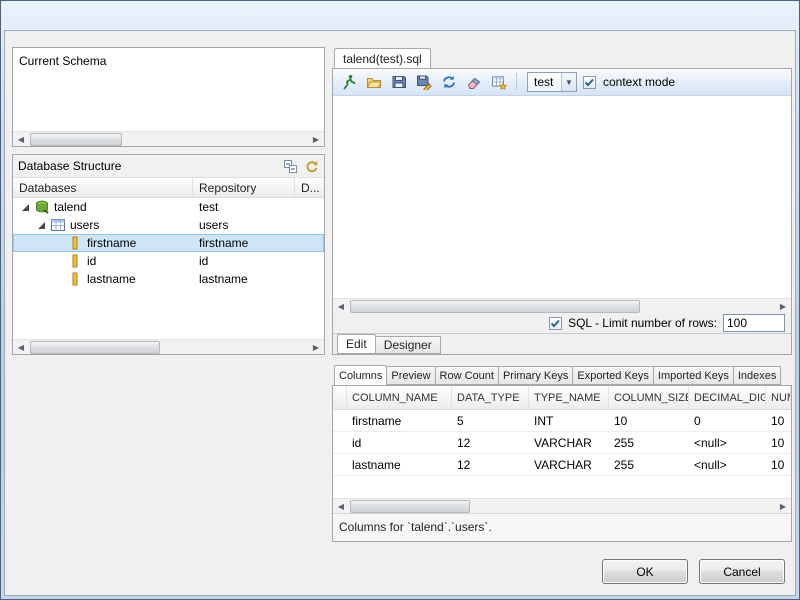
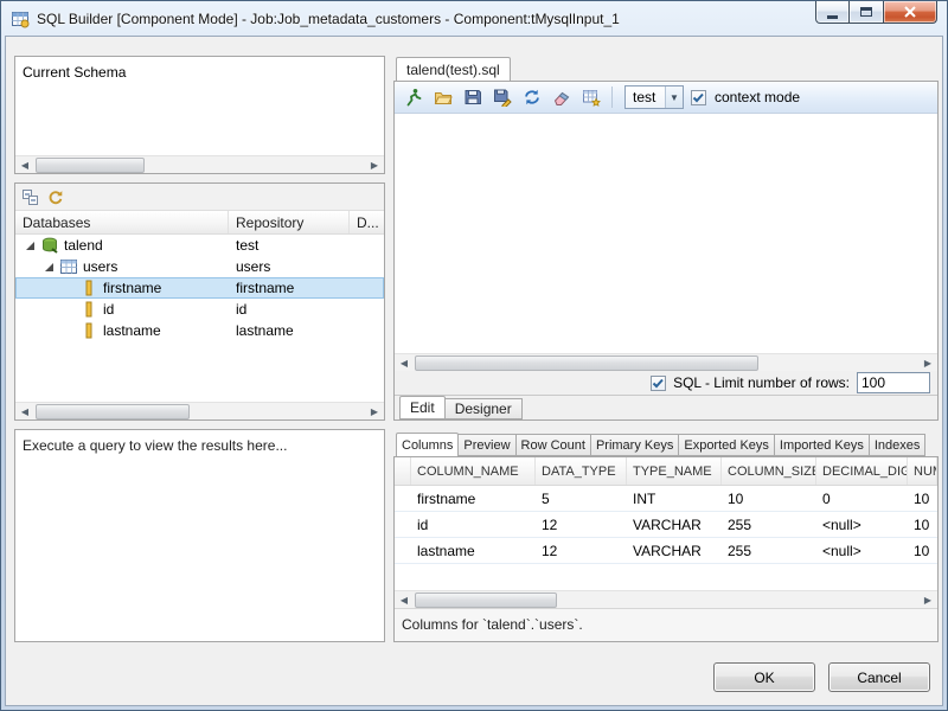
+ SQL Builder [Component Mode] - Job:Job_metadata_customers - Component:tMysqlInput_1
  Current Schema
  ◀
  ▶
- Database Structure
  Databases
  Repository
  D...
  talend
  test
  users
  users
  firstname
  firstname
  id
  id
  lastname
  lastname
  ◀
  ▶
+ Execute a query to view the results here...
  talend(test).sql
  test
  ▼
  context mode
  ◀
  ▶
  SQL - Limit number of rows:
  100
  Edit
  Designer
  Columns
  Preview
  Row Count
  Primary Keys
  Exported Keys
  Imported Keys
  Indexes
  COLUMN_NAME
  DATA_TYPE
  TYPE_NAME
  COLUMN_SIZE
  DECIMAL_DIG
  firstname
  5
  INT
  10
  0
  10
  id
  12
  VARCHAR
  255
  <null>
  10
  lastname
  12
  VARCHAR
  255
  <null>
  10
  ◀
  ▶
  Columns for `talend`.`users`.
  OK
  Cancel
